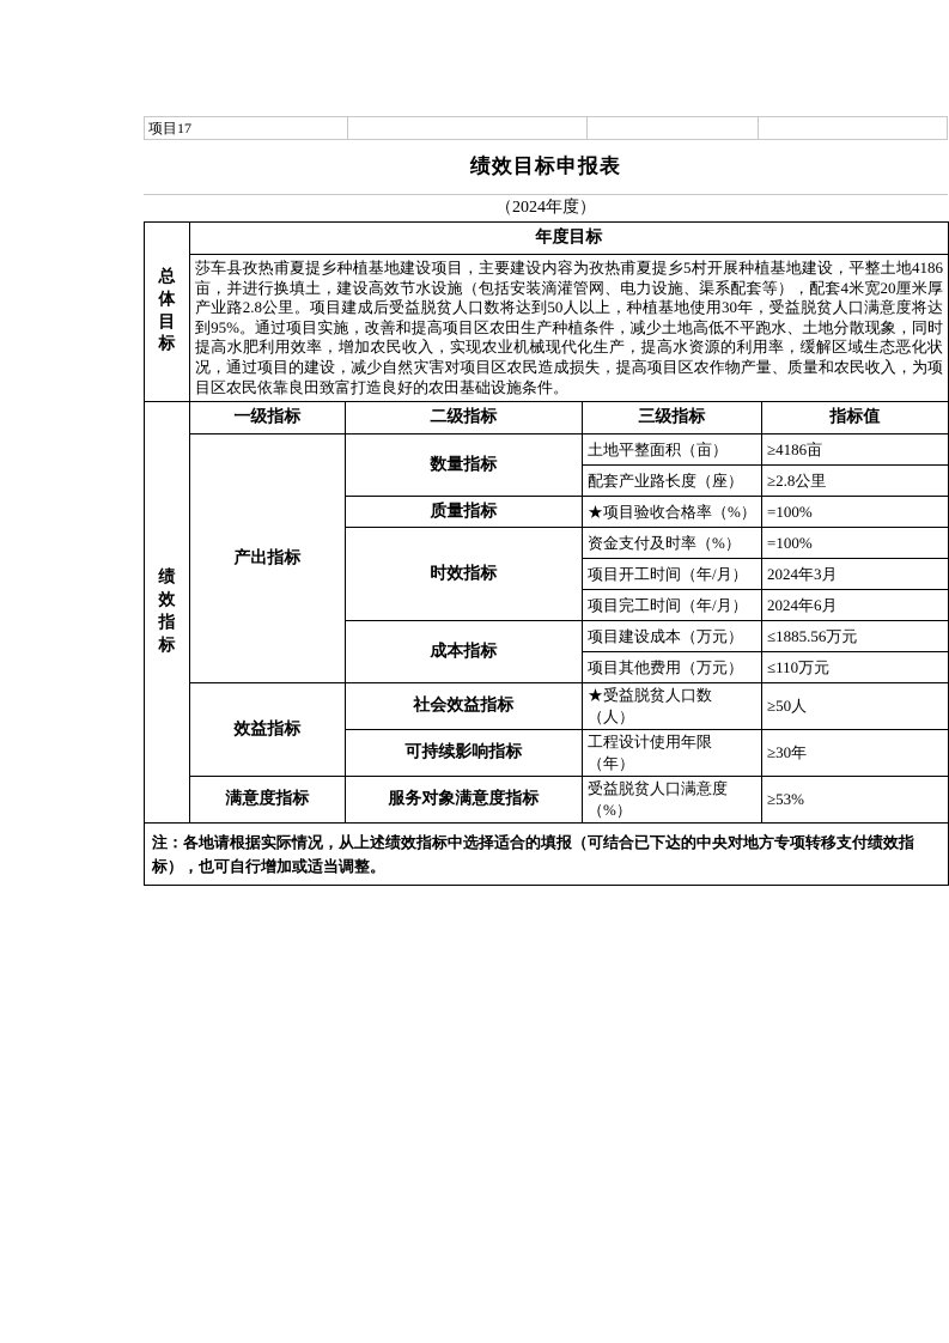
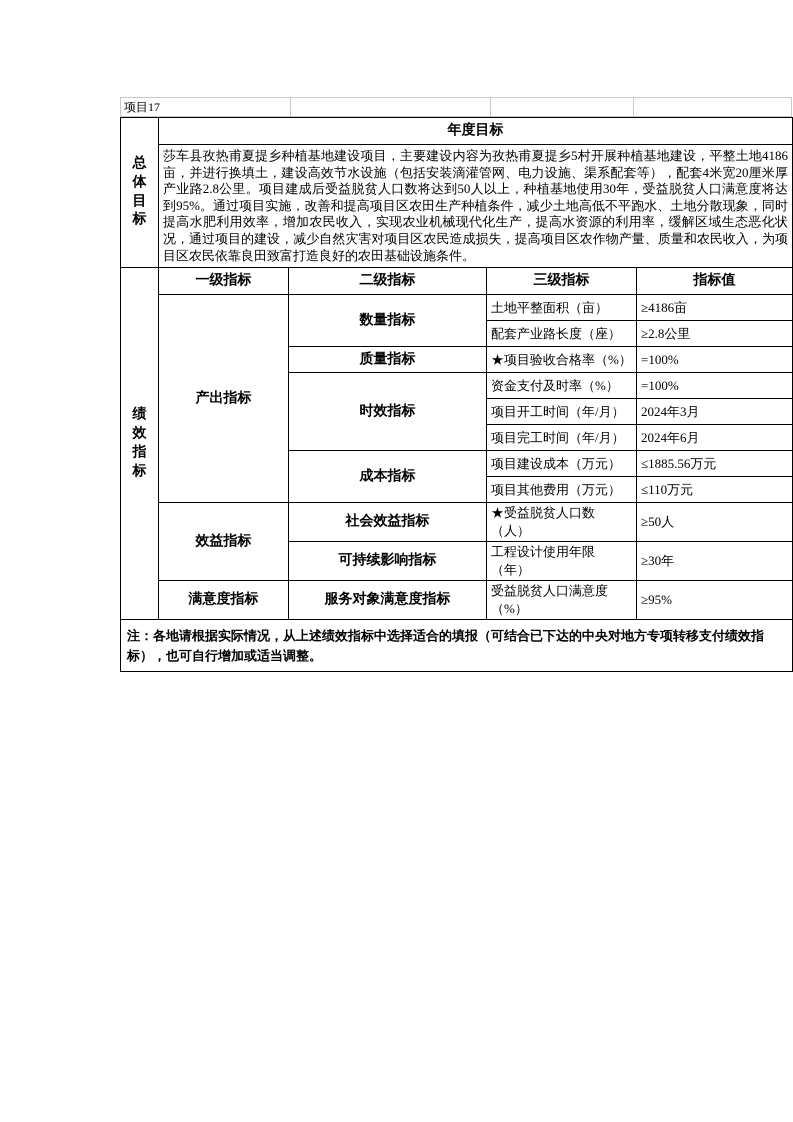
  项目17
- 绩效目标申报表
- （2024年度）
  总体目标	年度目标
  莎车县孜热甫夏提乡种植基地建设项目，主要建设内容为孜热甫夏提乡5村开展种植基地建设，平整土地4186亩，并进行换填土，建设高效节水设施（包括安装滴灌管网、电力设施、渠系配套等），配套4米宽20厘米厚产业路2.8公里。项目建成后受益脱贫人口数将达到50人以上，种植基地使用30年，受益脱贫人口满意度将达到95%。通过项目实施，改善和提高项目区农田生产种植条件，减少土地高低不平跑水、土地分散现象，同时提高水肥利用效率，增加农民收入，实现农业机械现代化生产，提高水资源的利用率，缓解区域生态恶化状况，通过项目的建设，减少自然灾害对项目区农民造成损失，提高项目区农作物产量、质量和农民收入，为项目区农民依靠良田致富打造良好的农田基础设施条件。
  绩效指标	一级指标	二级指标	三级指标	指标值
  产出指标	数量指标	土地平整面积（亩）	≥4186亩
  配套产业路长度（座）	≥2.8公里
  质量指标	★项目验收合格率（%）	=100%
  时效指标	资金支付及时率（%）	=100%
  项目开工时间（年/月）	2024年3月
  项目完工时间（年/月）	2024年6月
  成本指标	项目建设成本（万元）	≤1885.56万元
  项目其他费用（万元）	≤110万元
  效益指标	社会效益指标	★受益脱贫人口数（人）	≥50人
  可持续影响指标	工程设计使用年限（年）	≥30年
- 满意度指标	服务对象满意度指标	受益脱贫人口满意度（%）	≥53%
+ 满意度指标	服务对象满意度指标	受益脱贫人口满意度（%）	≥95%
  注：各地请根据实际情况，从上述绩效指标中选择适合的填报（可结合已下达的中央对地方专项转移支付绩效指标），也可自行增加或适当调整。
